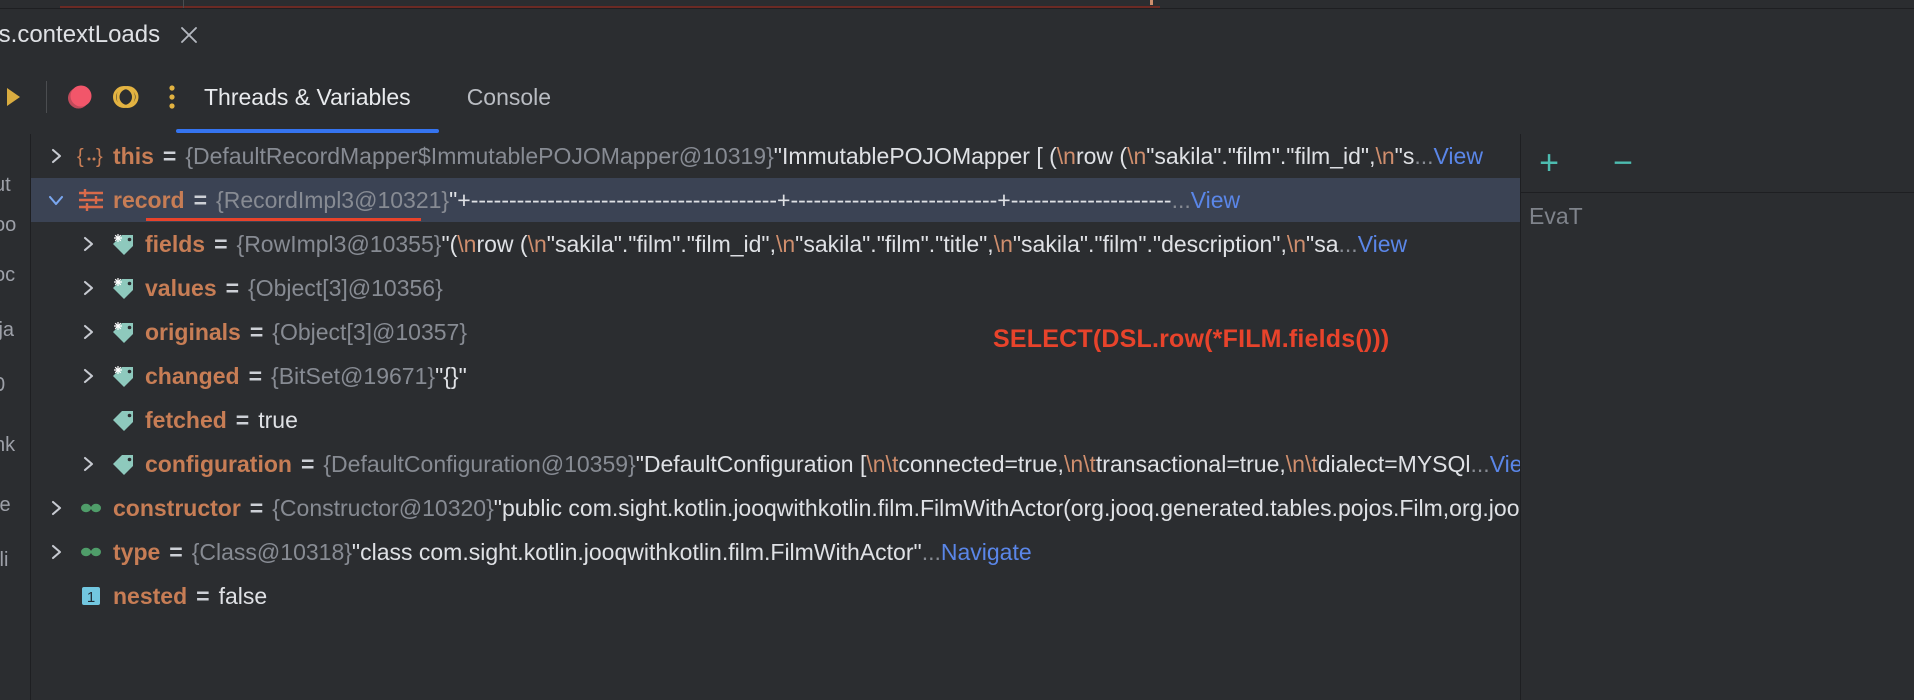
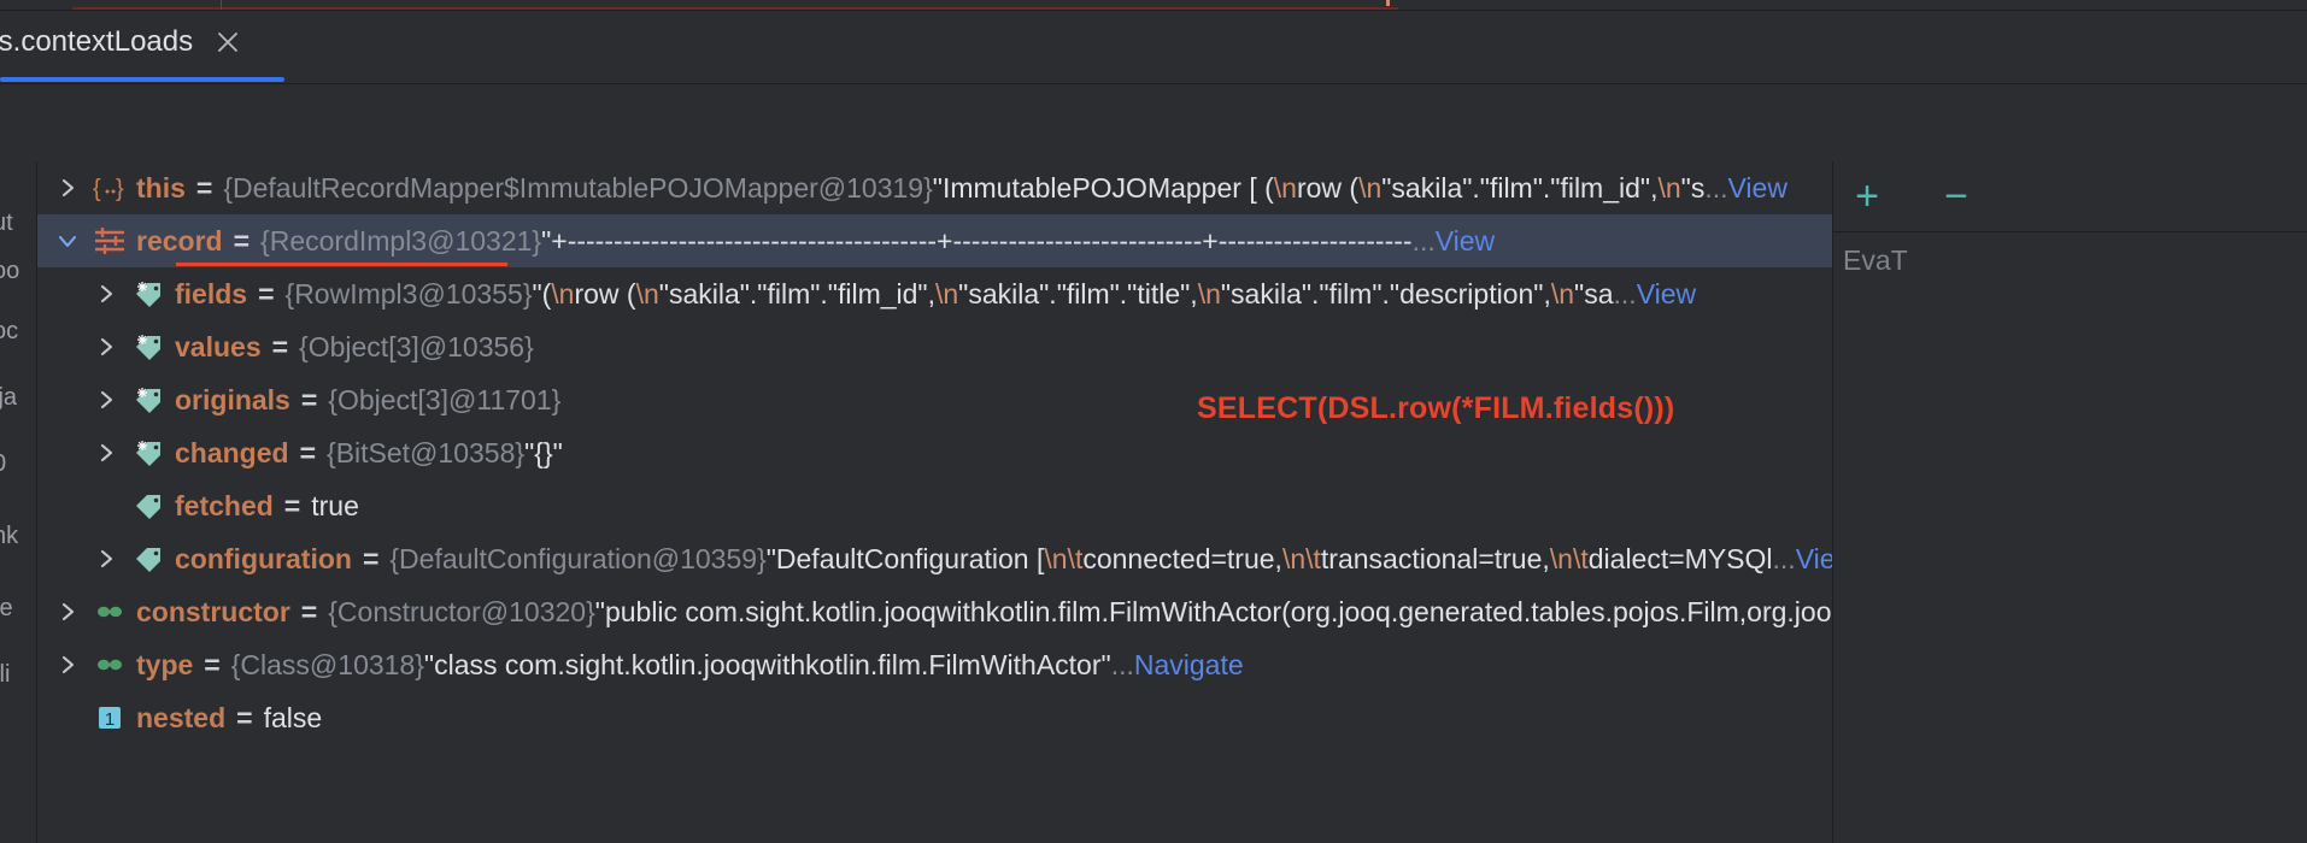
  s.contextLoads
- Threads & Variables
- Console
  {
  }
  this
  =
  {DefaultRecordMapper$ImmutablePOJOMapper@10319}
  "ImmutablePOJOMapper [ (
  \n
  row (
  \n
  "sakila"."film"."film_id",
  \n
  "s
  ...
  View
  record
  =
  {RecordImpl3@10321}
  "+----------------------------------------+---------------------------+---------------------
  ...
  View
  fields
  =
  {RowImpl3@10355}
  "(
  \n
  row (
  \n
  "sakila"."film"."film_id",
  \n
  "sakila"."film"."title",
  \n
  "sakila"."film"."description",
  \n
  "sa
  ...
  View
  values
  =
  {Object[3]@10356}
  originals
  =
- {Object[3]@10357}
+ {Object[3]@11701}
  changed
  =
- {BitSet@19671}
+ {BitSet@10358}
  "{}"
  fetched
  =
  true
  configuration
  =
  {DefaultConfiguration@10359}
  "DefaultConfiguration [
  \n\t
  connected=true,
  \n\t
  transactional=true,
  \n\t
  dialect=MYSQl
  ...
  Vie
  constructor
  =
  {Constructor@10320}
  "public com.sight.kotlin.jooqwithkotlin.film.FilmWithActor(org.jooq.generated.tables.pojos.Film,org.joo
  type
  =
  {Class@10318}
  "class com.sight.kotlin.jooqwithkotlin.film.FilmWithActor"
  ...
  Navigate
  1
  nested
  =
  false
  SELECT(DSL.row(*FILM.fields()))
  +
  −
  EvaT
